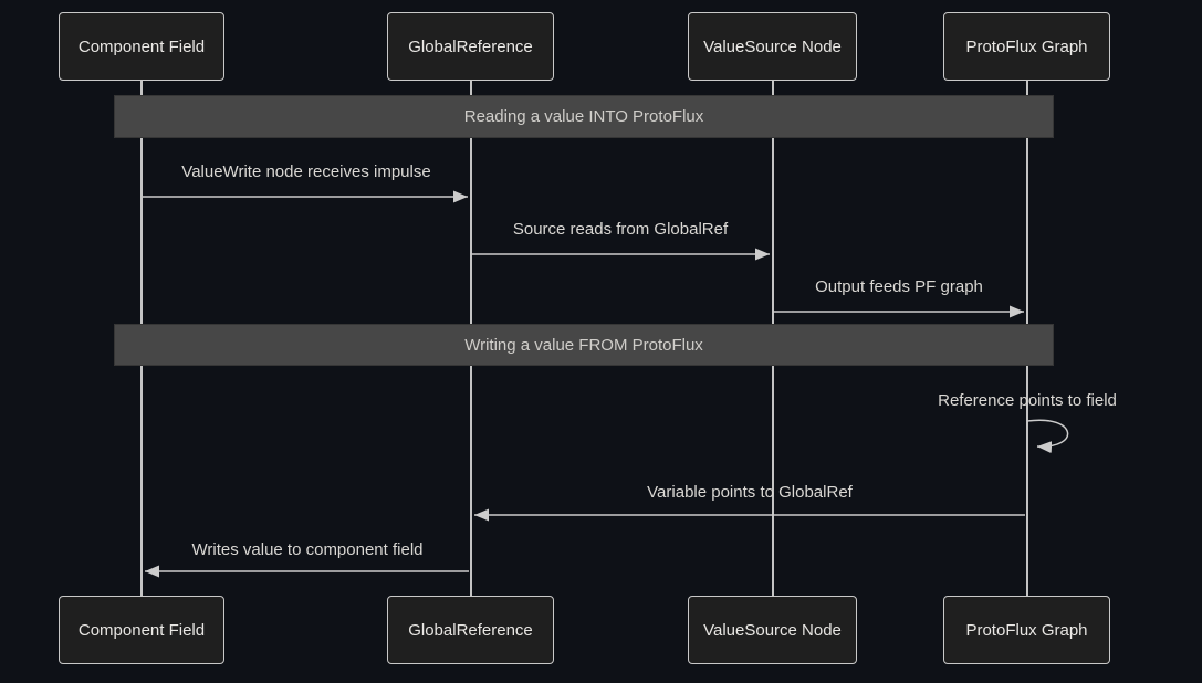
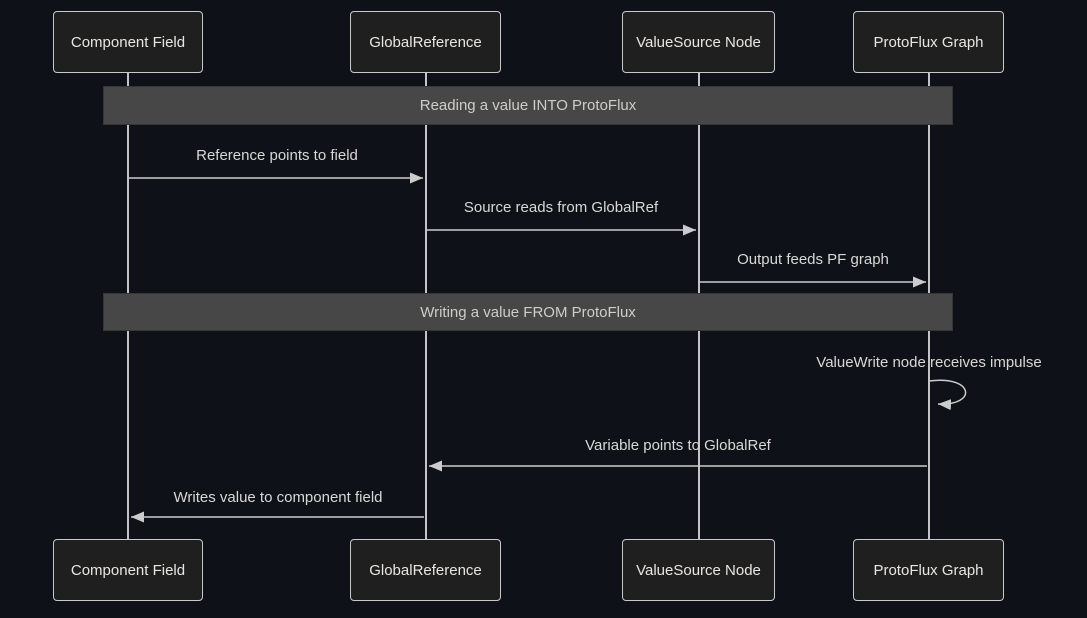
  Reading a value INTO ProtoFlux
  Writing a value FROM ProtoFlux
- ValueWrite node receives impulse
+ Reference points to field
  Source reads from GlobalRef
  Output feeds PF graph
- Reference points to field
+ ValueWrite node receives impulse
  Variable points to GlobalRef
  Writes value to component field
  Component Field
  GlobalReference
  ValueSource Node
  ProtoFlux Graph
  Component Field
  GlobalReference
  ValueSource Node
  ProtoFlux Graph
